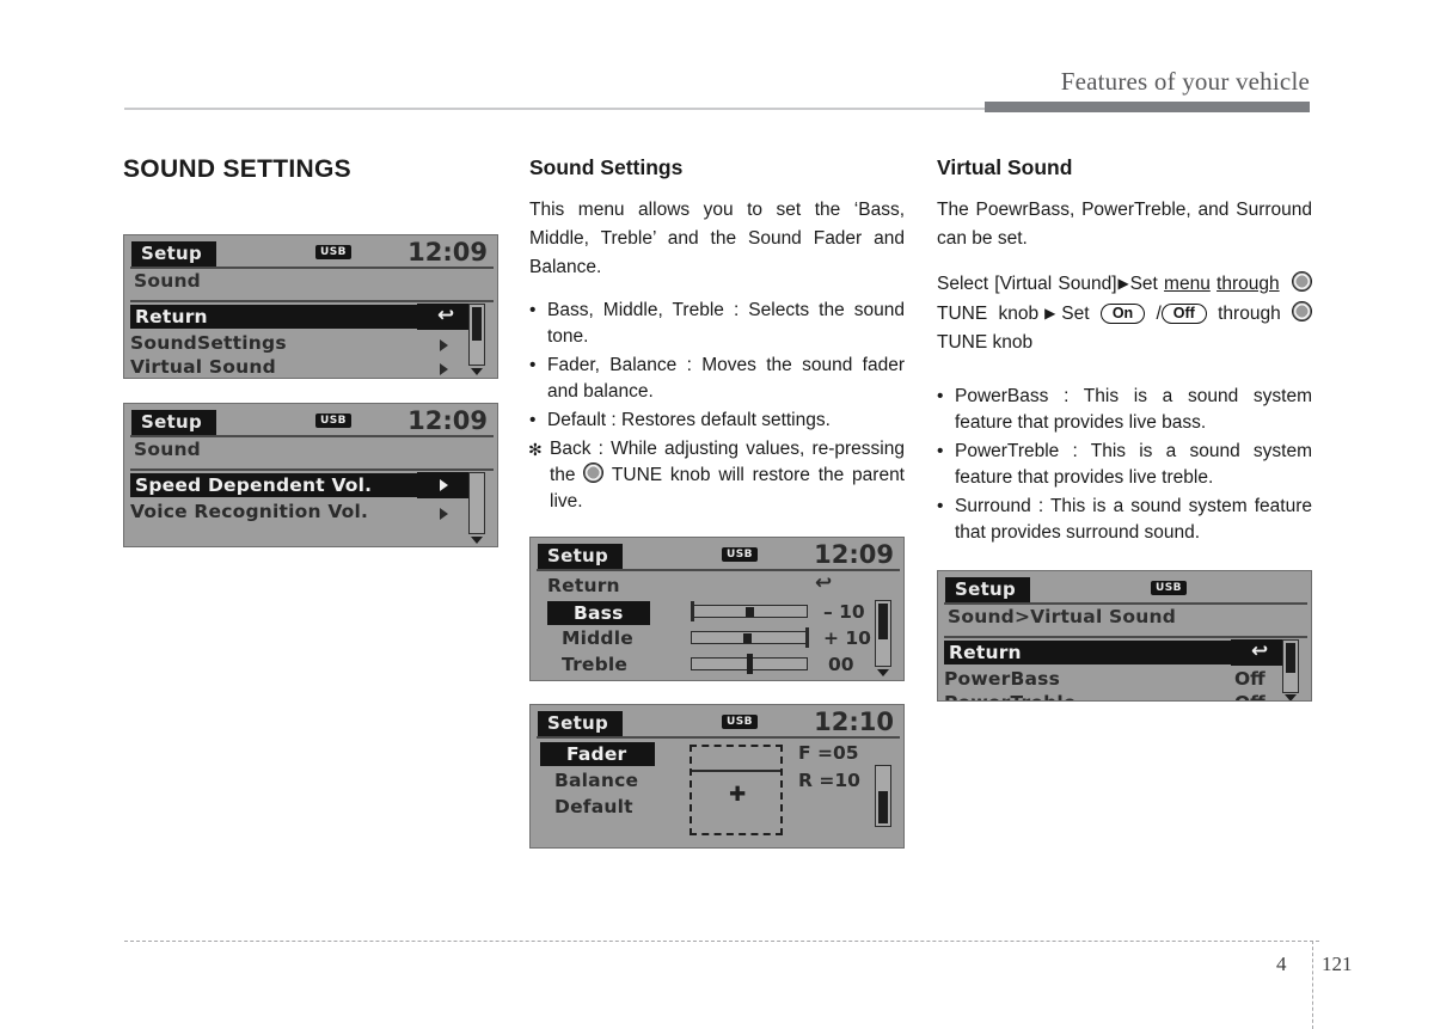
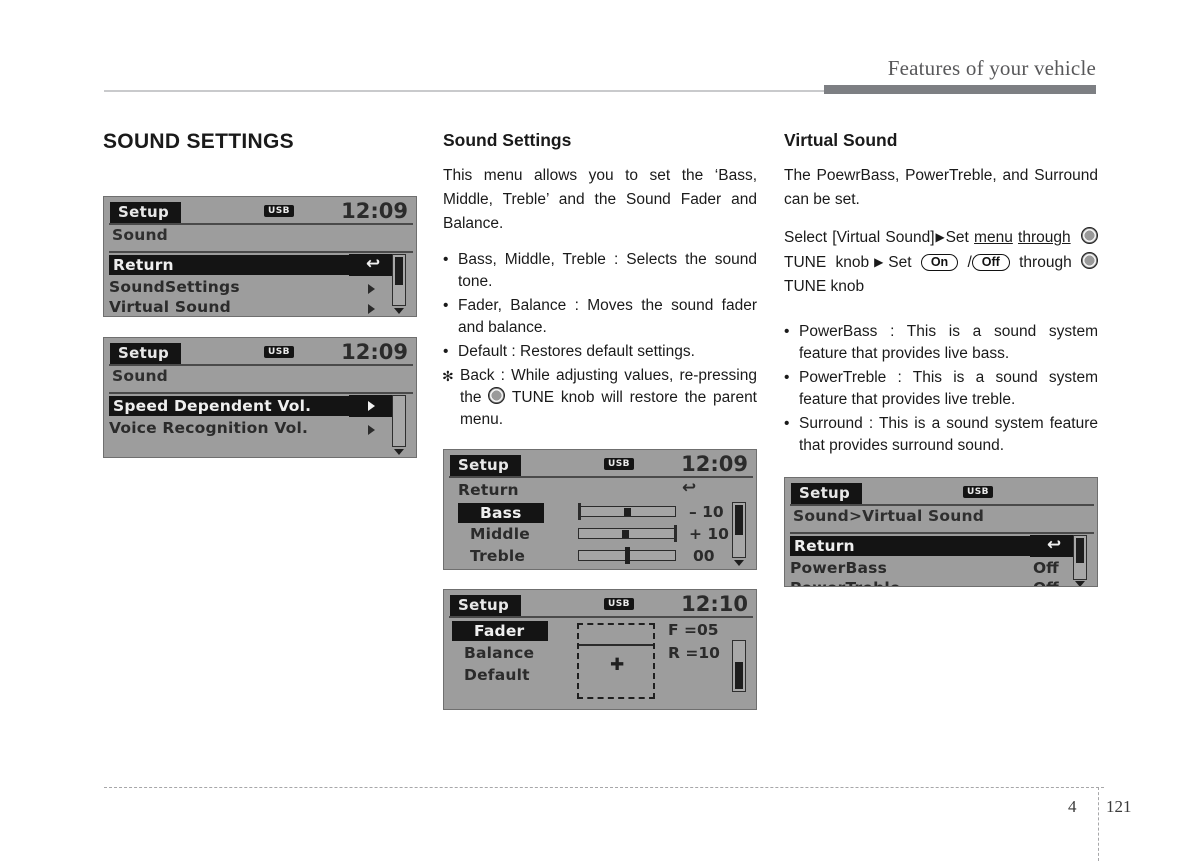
  Features of your vehicle
  SOUND SETTINGS
  Setup
  USB
  12:09
  Sound
  Return
  ↩
  SoundSettings
  Virtual Sound
  Setup
  USB
  12:09
  Sound
  Speed Dependent Vol.
  Voice Recognition Vol.
  Sound Settings
  This menu allows you to set the ‘Bass, Middle, Treble’ and the Sound Fader and Balance.
  •
  Bass, Middle, Treble : Selects the sound tone.
  •
  Fader, Balance : Moves the sound fader and balance.
  •
  Default : Restores default settings.
  ✻
- Back : While adjusting values, re-pressing the TUNE knob will restore the parent live.
+ Back : While adjusting values, re-pressing the TUNE knob will restore the parent menu.
  Setup
  USB
  12:09
  Return
  ↩
  Bass
  – 10
  Middle
  + 10
  Treble
  00
  Setup
  USB
  12:10
  Fader
  Balance
  Default
  ✚
  F =05
  R =10
  Virtual Sound
  The PoewrBass, PowerTreble, and Surround can be set.
  Select [Virtual Sound]▶Set menu through TUNE knob▶Set On / Off through TUNE knob
  •
  PowerBass : This is a sound system feature that provides live bass.
  •
  PowerTreble : This is a sound system feature that provides live treble.
  •
  Surround : This is a sound system feature that provides surround sound.
  Setup
  USB
  Sound>Virtual Sound
  Return
  ↩
  PowerBass
  Off
  4
  121
